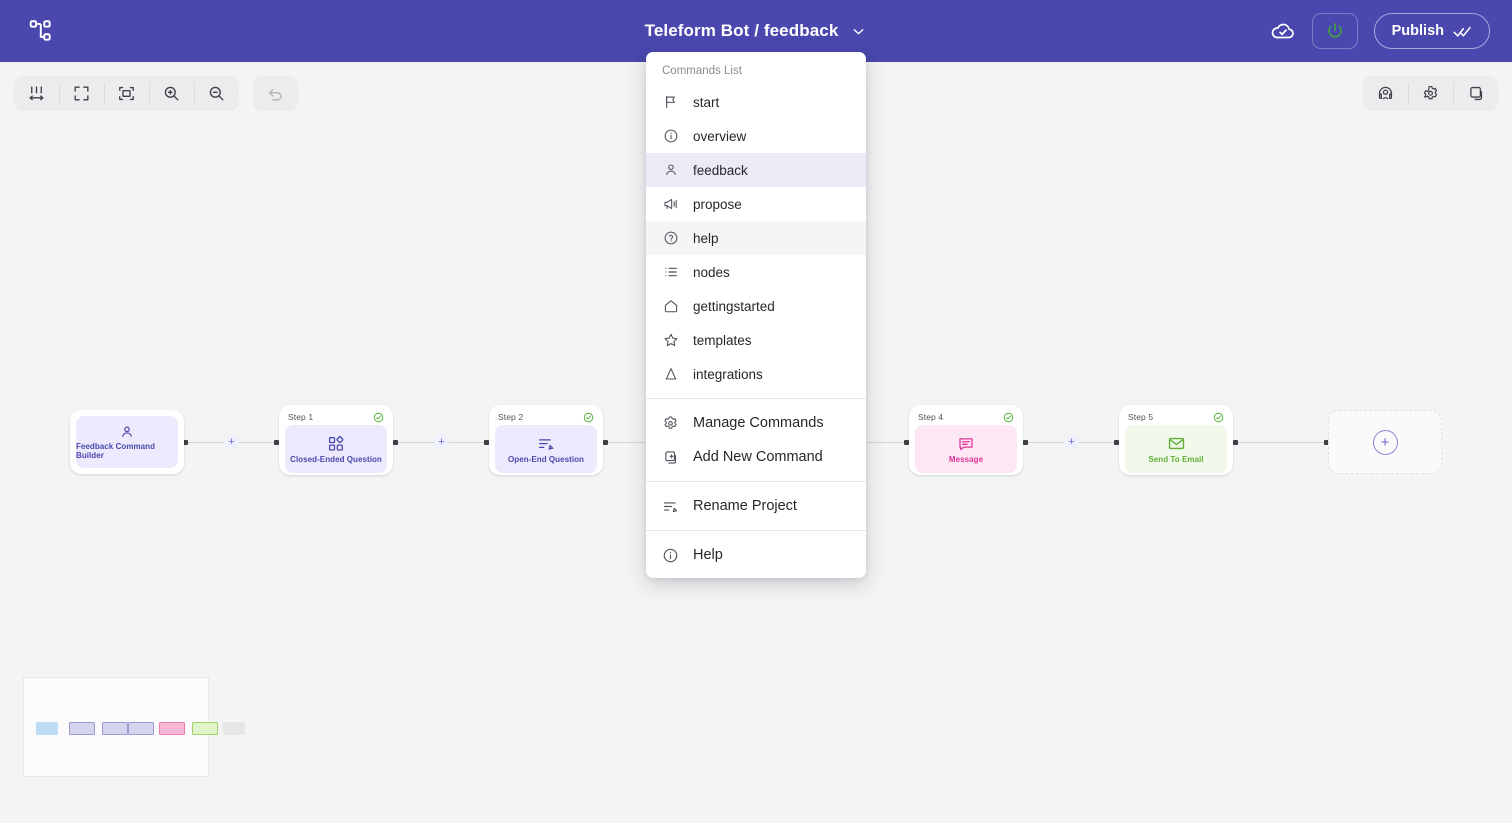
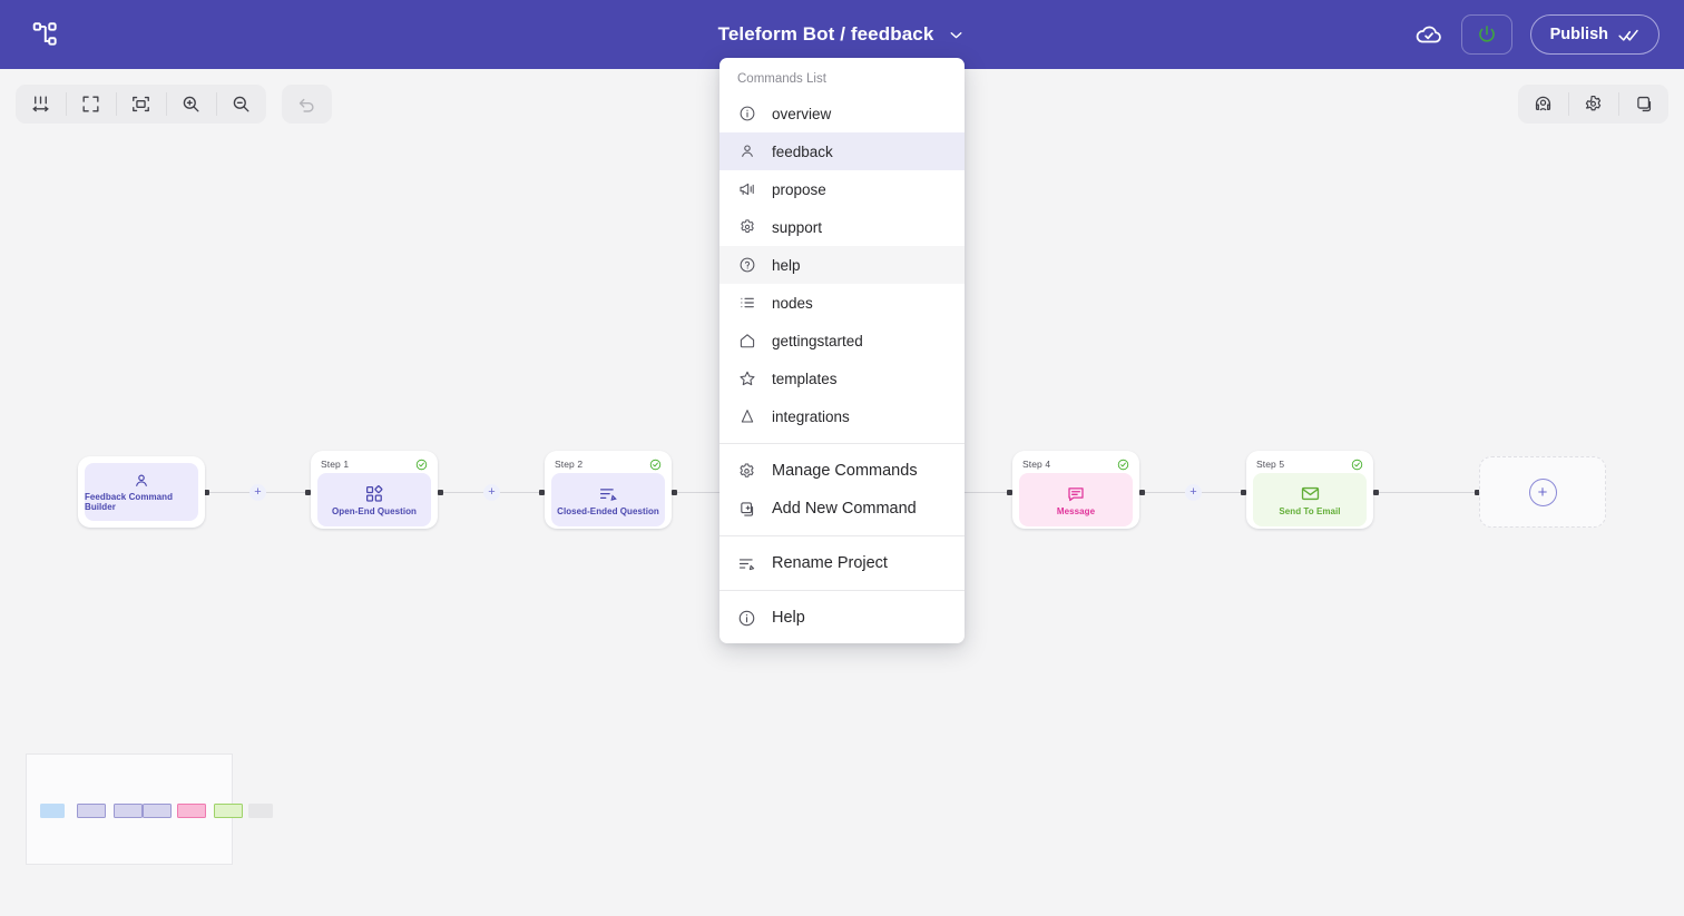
  Teleform Bot / feedback
  Publish
  +
  +
  +
  Feedback Command Builder
  Step 1
- Closed-Ended Question
+ Open-End Question
  Step 2
- Open-End Question
+ Closed-Ended Question
  Step 4
  Message
  Step 5
  Send To Email
  +
  Commands List
- start
  overview
  feedback
  propose
+ support
  help
  nodes
  gettingstarted
  templates
  integrations
  Manage Commands
  Add New Command
  Rename Project
  Help
